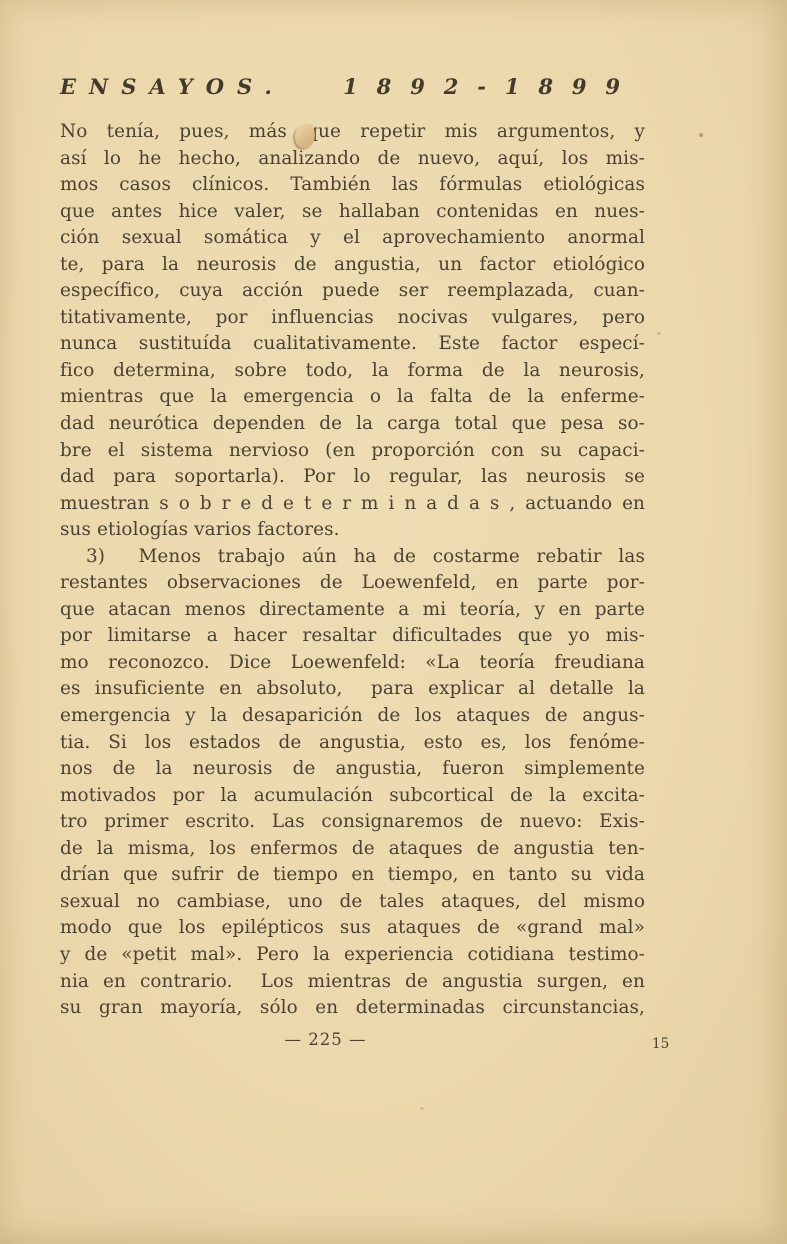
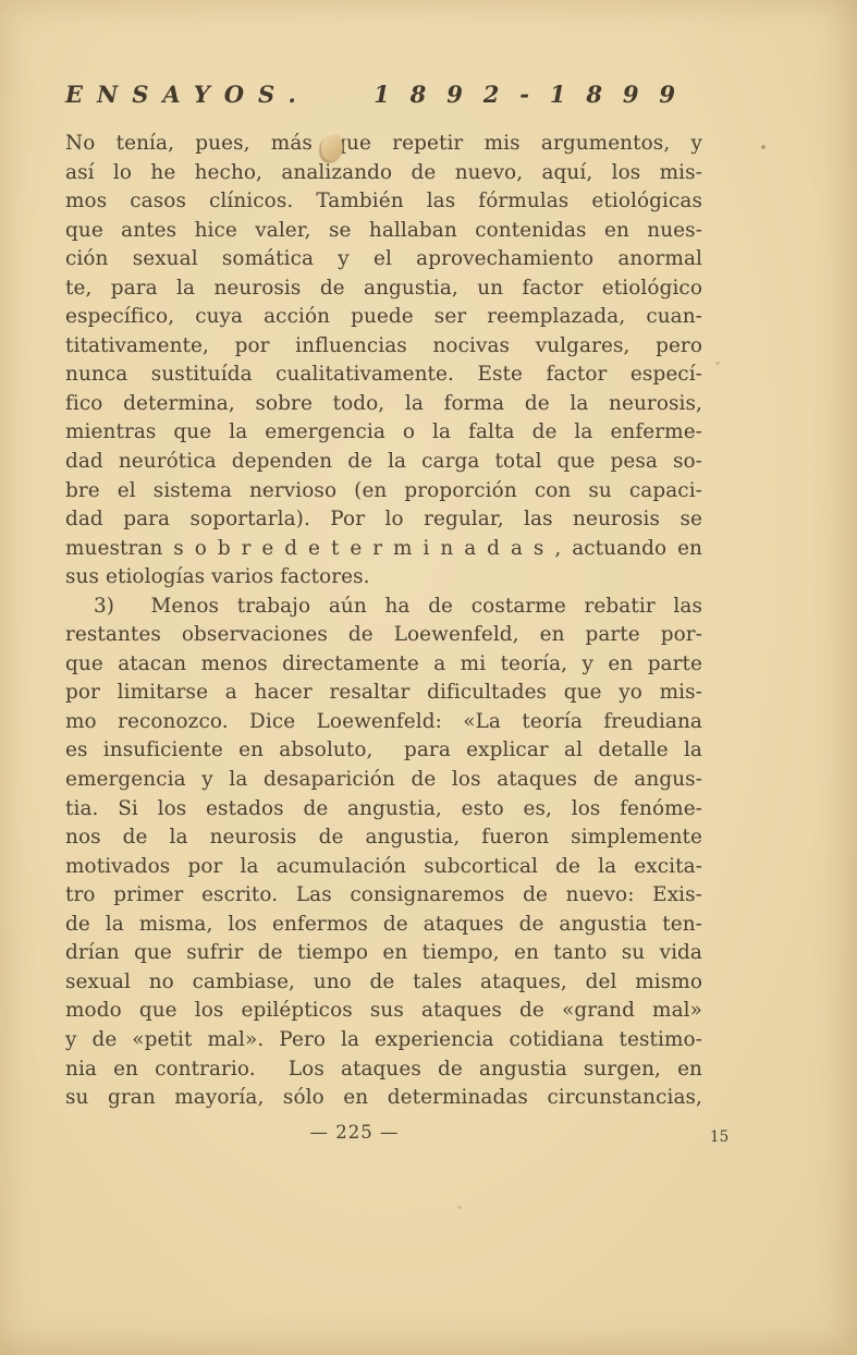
  ENSAYOS.
  1892-1899
  No tenía, pues, másue repetir mis argumentos, y
  así lo he hecho, analizando de nuevo, aquí, los mis-
  mos casos clínicos. También las fórmulas etiológicas
  que antes hice valer, se hallaban contenidas en nues-
  ción sexual somática y el aprovechamiento anormal
  te, para la neurosis de angustia, un factor etiológico
  específico, cuya acción puede ser reemplazada, cuan-
  titativamente, por influencias nocivas vulgares, pero
  nunca sustituída cualitativamente. Este factor especí-
  fico determina, sobre todo, la forma de la neurosis,
  mientras que la emergencia o la falta de la enferme-
  dad neurótica dependen de la carga total que pesa so-
  bre el sistema nervioso (en proporción con su capaci-
  dad para soportarla). Por lo regular, las neurosis se
  muestran s o b r e d e t e r m i n a d a s , actuando en
  sus etiologías varios factores.
  3) Menos trabajo aún ha de costarme rebatir las
  restantes observaciones de Loewenfeld, en parte por-
  que atacan menos directamente a mi teoría, y en parte
  por limitarse a hacer resaltar dificultades que yo mis-
  mo reconozco. Dice Loewenfeld: «La teoría freudiana
  es insuficiente en absoluto, para explicar al detalle la
  emergencia y la desaparición de los ataques de angus-
  tia. Si los estados de angustia, esto es, los fenóme-
  nos de la neurosis de angustia, fueron simplemente
  motivados por la acumulación subcortical de la excita-
  tro primer escrito. Las consignaremos de nuevo: Exis-
  de la misma, los enfermos de ataques de angustia ten-
  drían que sufrir de tiempo en tiempo, en tanto su vida
  sexual no cambiase, uno de tales ataques, del mismo
  modo que los epilépticos sus ataques de «grand mal»
  y de «petit mal». Pero la experiencia cotidiana testimo-
- nia en contrario. Los mientras de angustia surgen, en
+ nia en contrario. Los ataques de angustia surgen, en
  su gran mayoría, sólo en determinadas circunstancias,
  — 225 —
  15
